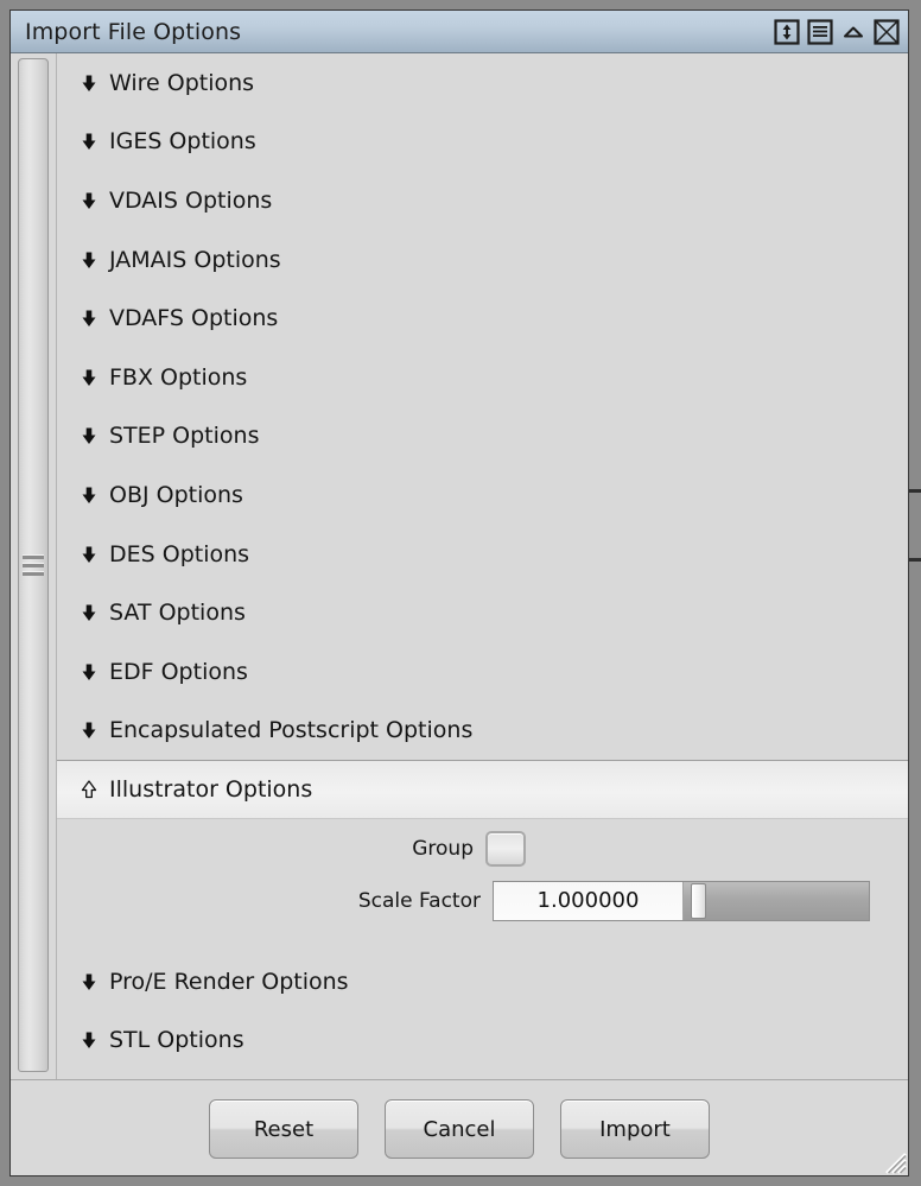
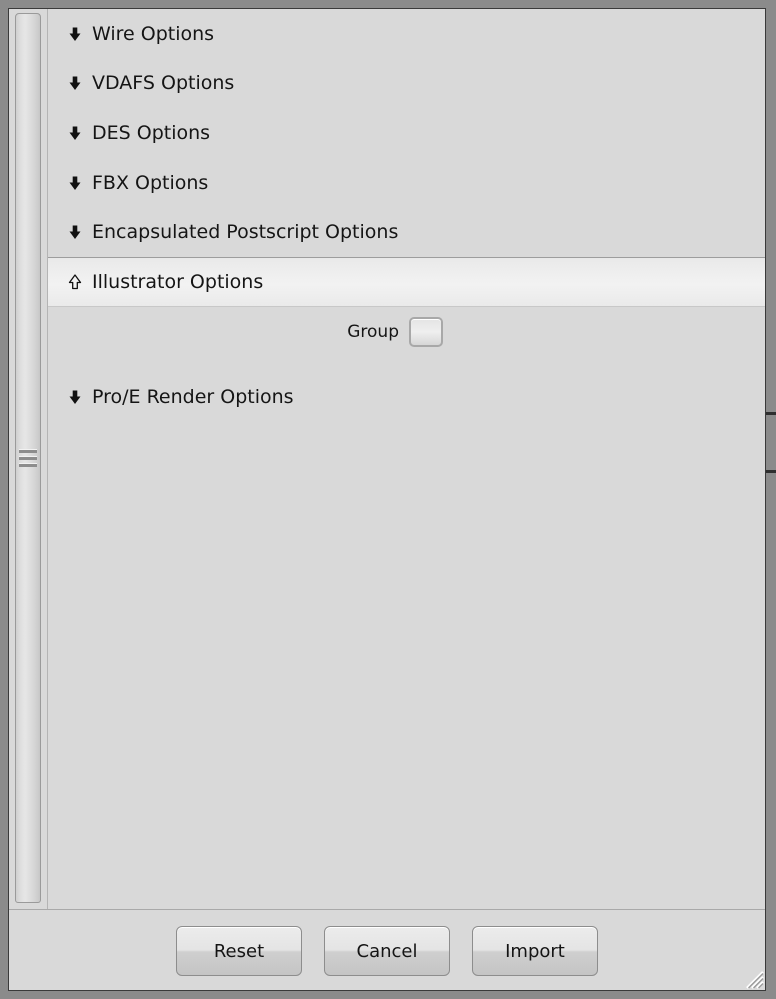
- Import File Options
  Wire Options
- IGES Options
- VDAIS Options
- JAMAIS Options
  VDAFS Options
- FBX Options
+ DES Options
- STEP Options
- OBJ Options
- DES Options
+ FBX Options
- SAT Options
- EDF Options
  Encapsulated Postscript Options
  Illustrator Options
  Group
- Scale Factor
- 1.000000
  Pro/E Render Options
- STL Options
  Reset
  Cancel
  Import
